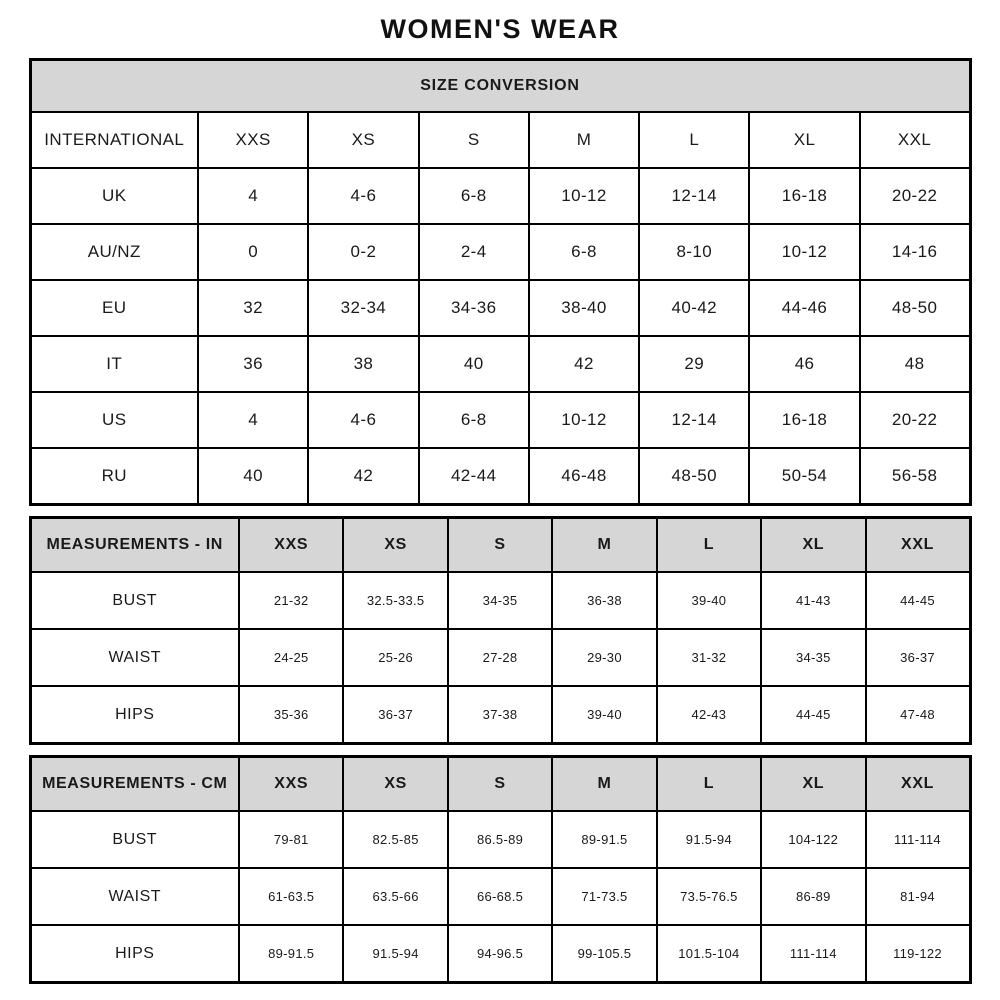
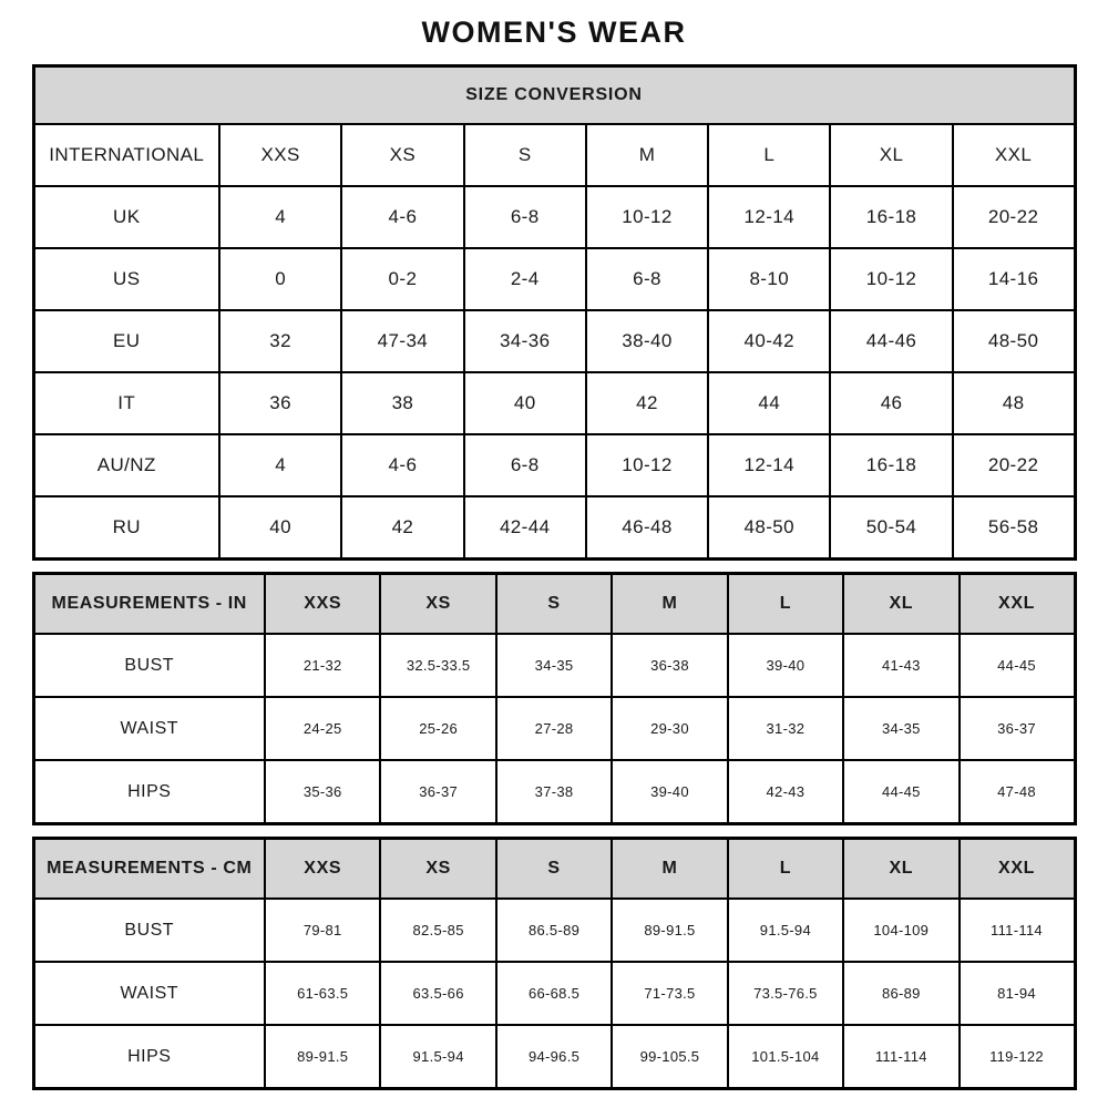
  WOMEN'S WEAR
  SIZE CONVERSION
  INTERNATIONAL	XXS	XS	S	M	L	XL	XXL
  UK	4	4-6	6-8	10-12	12-14	16-18	20-22
- AU/NZ	0	0-2	2-4	6-8	8-10	10-12	14-16
+ US	0	0-2	2-4	6-8	8-10	10-12	14-16
- EU	32	32-34	34-36	38-40	40-42	44-46	48-50
+ EU	32	47-34	34-36	38-40	40-42	44-46	48-50
- IT	36	38	40	42	29	46	48
+ IT	36	38	40	42	44	46	48
- US	4	4-6	6-8	10-12	12-14	16-18	20-22
+ AU/NZ	4	4-6	6-8	10-12	12-14	16-18	20-22
  RU	40	42	42-44	46-48	48-50	50-54	56-58
  MEASUREMENTS - IN	XXS	XS	S	M	L	XL	XXL
  BUST	21-32	32.5-33.5	34-35	36-38	39-40	41-43	44-45
  WAIST	24-25	25-26	27-28	29-30	31-32	34-35	36-37
  HIPS	35-36	36-37	37-38	39-40	42-43	44-45	47-48
  MEASUREMENTS - CM	XXS	XS	S	M	L	XL	XXL
- BUST	79-81	82.5-85	86.5-89	89-91.5	91.5-94	104-122	111-114
+ BUST	79-81	82.5-85	86.5-89	89-91.5	91.5-94	104-109	111-114
  WAIST	61-63.5	63.5-66	66-68.5	71-73.5	73.5-76.5	86-89	81-94
  HIPS	89-91.5	91.5-94	94-96.5	99-105.5	101.5-104	111-114	119-122
